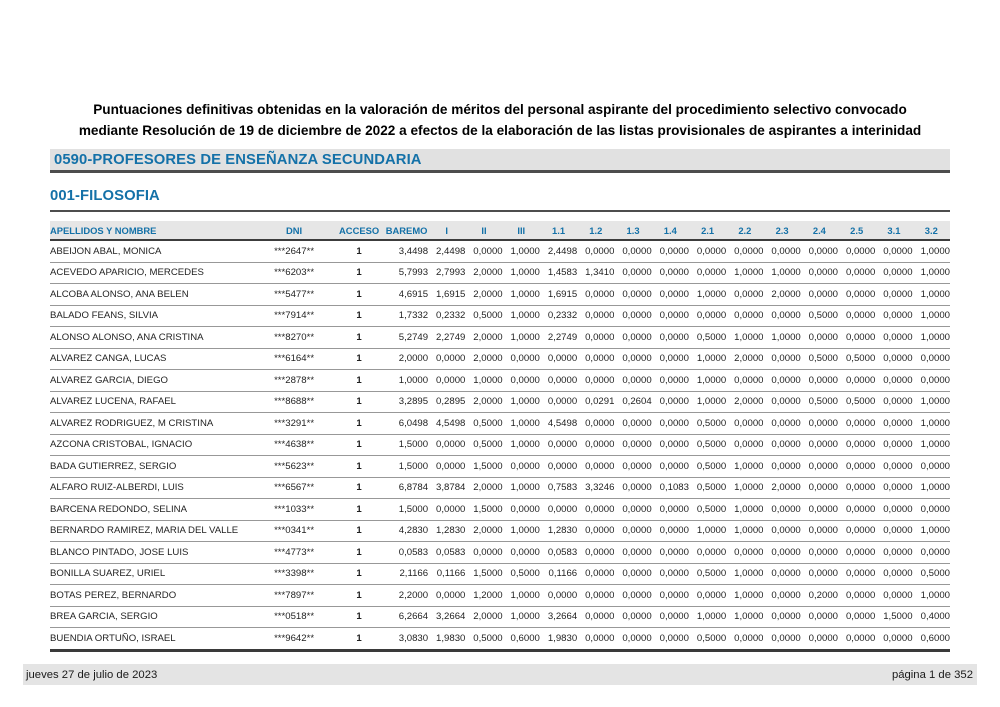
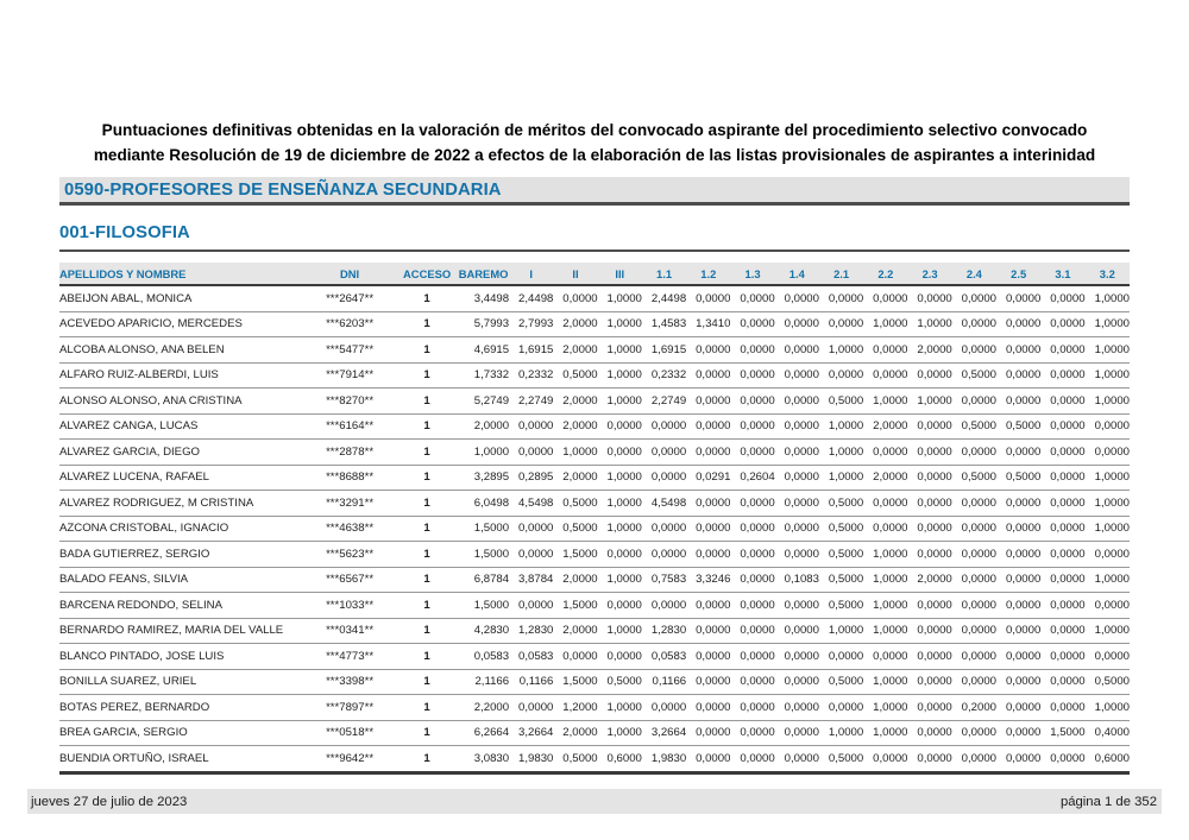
- Puntuaciones definitivas obtenidas en la valoración de méritos del personal aspirante del procedimiento selectivo convocado
+ Puntuaciones definitivas obtenidas en la valoración de méritos del convocado aspirante del procedimiento selectivo convocado
  mediante Resolución de 19 de diciembre de 2022 a efectos de la elaboración de las listas provisionales de aspirantes a interinidad
  0590-PROFESORES DE ENSEÑANZA SECUNDARIA
  001-FILOSOFIA
  APELLIDOS Y NOMBRE	DNI	ACCESO	BAREMO	I	II	III	1.1	1.2	1.3	1.4	2.1	2.2	2.3	2.4	2.5	3.1	3.2
  ABEIJON ABAL, MONICA	***2647**	1	3,4498	2,4498	0,0000	1,0000	2,4498	0,0000	0,0000	0,0000	0,0000	0,0000	0,0000	0,0000	0,0000	0,0000	1,0000
  ACEVEDO APARICIO, MERCEDES	***6203**	1	5,7993	2,7993	2,0000	1,0000	1,4583	1,3410	0,0000	0,0000	0,0000	1,0000	1,0000	0,0000	0,0000	0,0000	1,0000
  ALCOBA ALONSO, ANA BELEN	***5477**	1	4,6915	1,6915	2,0000	1,0000	1,6915	0,0000	0,0000	0,0000	1,0000	0,0000	2,0000	0,0000	0,0000	0,0000	1,0000
- BALADO FEANS, SILVIA	***7914**	1	1,7332	0,2332	0,5000	1,0000	0,2332	0,0000	0,0000	0,0000	0,0000	0,0000	0,0000	0,5000	0,0000	0,0000	1,0000
+ ALFARO RUIZ-ALBERDI, LUIS	***7914**	1	1,7332	0,2332	0,5000	1,0000	0,2332	0,0000	0,0000	0,0000	0,0000	0,0000	0,0000	0,5000	0,0000	0,0000	1,0000
  ALONSO ALONSO, ANA CRISTINA	***8270**	1	5,2749	2,2749	2,0000	1,0000	2,2749	0,0000	0,0000	0,0000	0,5000	1,0000	1,0000	0,0000	0,0000	0,0000	1,0000
  ALVAREZ CANGA, LUCAS	***6164**	1	2,0000	0,0000	2,0000	0,0000	0,0000	0,0000	0,0000	0,0000	1,0000	2,0000	0,0000	0,5000	0,5000	0,0000	0,0000
  ALVAREZ GARCIA, DIEGO	***2878**	1	1,0000	0,0000	1,0000	0,0000	0,0000	0,0000	0,0000	0,0000	1,0000	0,0000	0,0000	0,0000	0,0000	0,0000	0,0000
  ALVAREZ LUCENA, RAFAEL	***8688**	1	3,2895	0,2895	2,0000	1,0000	0,0000	0,0291	0,2604	0,0000	1,0000	2,0000	0,0000	0,5000	0,5000	0,0000	1,0000
  ALVAREZ RODRIGUEZ, M CRISTINA	***3291**	1	6,0498	4,5498	0,5000	1,0000	4,5498	0,0000	0,0000	0,0000	0,5000	0,0000	0,0000	0,0000	0,0000	0,0000	1,0000
  AZCONA CRISTOBAL, IGNACIO	***4638**	1	1,5000	0,0000	0,5000	1,0000	0,0000	0,0000	0,0000	0,0000	0,5000	0,0000	0,0000	0,0000	0,0000	0,0000	1,0000
  BADA GUTIERREZ, SERGIO	***5623**	1	1,5000	0,0000	1,5000	0,0000	0,0000	0,0000	0,0000	0,0000	0,5000	1,0000	0,0000	0,0000	0,0000	0,0000	0,0000
- ALFARO RUIZ-ALBERDI, LUIS	***6567**	1	6,8784	3,8784	2,0000	1,0000	0,7583	3,3246	0,0000	0,1083	0,5000	1,0000	2,0000	0,0000	0,0000	0,0000	1,0000
+ BALADO FEANS, SILVIA	***6567**	1	6,8784	3,8784	2,0000	1,0000	0,7583	3,3246	0,0000	0,1083	0,5000	1,0000	2,0000	0,0000	0,0000	0,0000	1,0000
  BARCENA REDONDO, SELINA	***1033**	1	1,5000	0,0000	1,5000	0,0000	0,0000	0,0000	0,0000	0,0000	0,5000	1,0000	0,0000	0,0000	0,0000	0,0000	0,0000
  BERNARDO RAMIREZ, MARIA DEL VALLE	***0341**	1	4,2830	1,2830	2,0000	1,0000	1,2830	0,0000	0,0000	0,0000	1,0000	1,0000	0,0000	0,0000	0,0000	0,0000	1,0000
  BLANCO PINTADO, JOSE LUIS	***4773**	1	0,0583	0,0583	0,0000	0,0000	0,0583	0,0000	0,0000	0,0000	0,0000	0,0000	0,0000	0,0000	0,0000	0,0000	0,0000
  BONILLA SUAREZ, URIEL	***3398**	1	2,1166	0,1166	1,5000	0,5000	0,1166	0,0000	0,0000	0,0000	0,5000	1,0000	0,0000	0,0000	0,0000	0,0000	0,5000
  BOTAS PEREZ, BERNARDO	***7897**	1	2,2000	0,0000	1,2000	1,0000	0,0000	0,0000	0,0000	0,0000	0,0000	1,0000	0,0000	0,2000	0,0000	0,0000	1,0000
  BREA GARCIA, SERGIO	***0518**	1	6,2664	3,2664	2,0000	1,0000	3,2664	0,0000	0,0000	0,0000	1,0000	1,0000	0,0000	0,0000	0,0000	1,5000	0,4000
  BUENDIA ORTUÑO, ISRAEL	***9642**	1	3,0830	1,9830	0,5000	0,6000	1,9830	0,0000	0,0000	0,0000	0,5000	0,0000	0,0000	0,0000	0,0000	0,0000	0,6000
  jueves 27 de julio de 2023
  página 1 de 352
